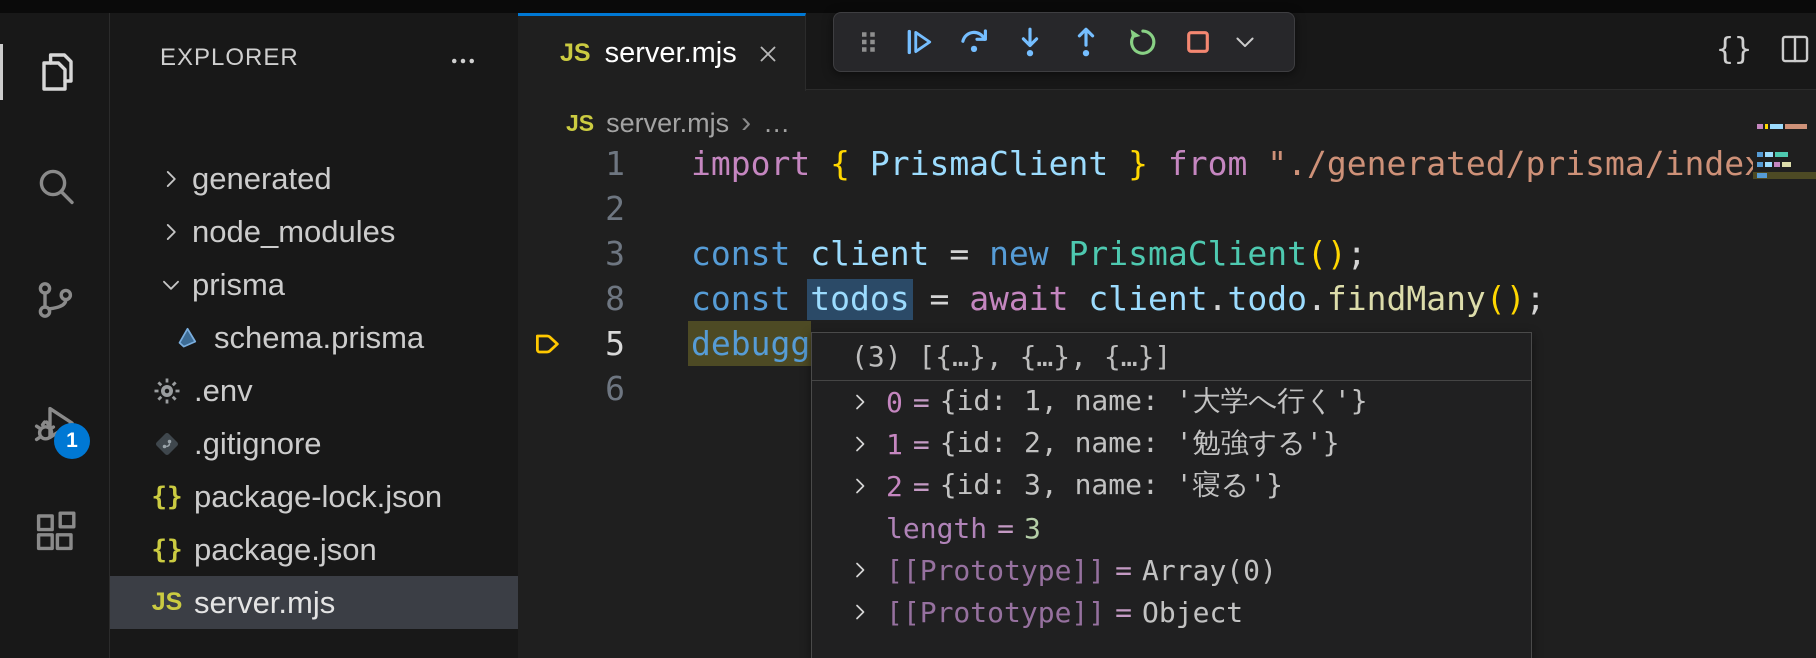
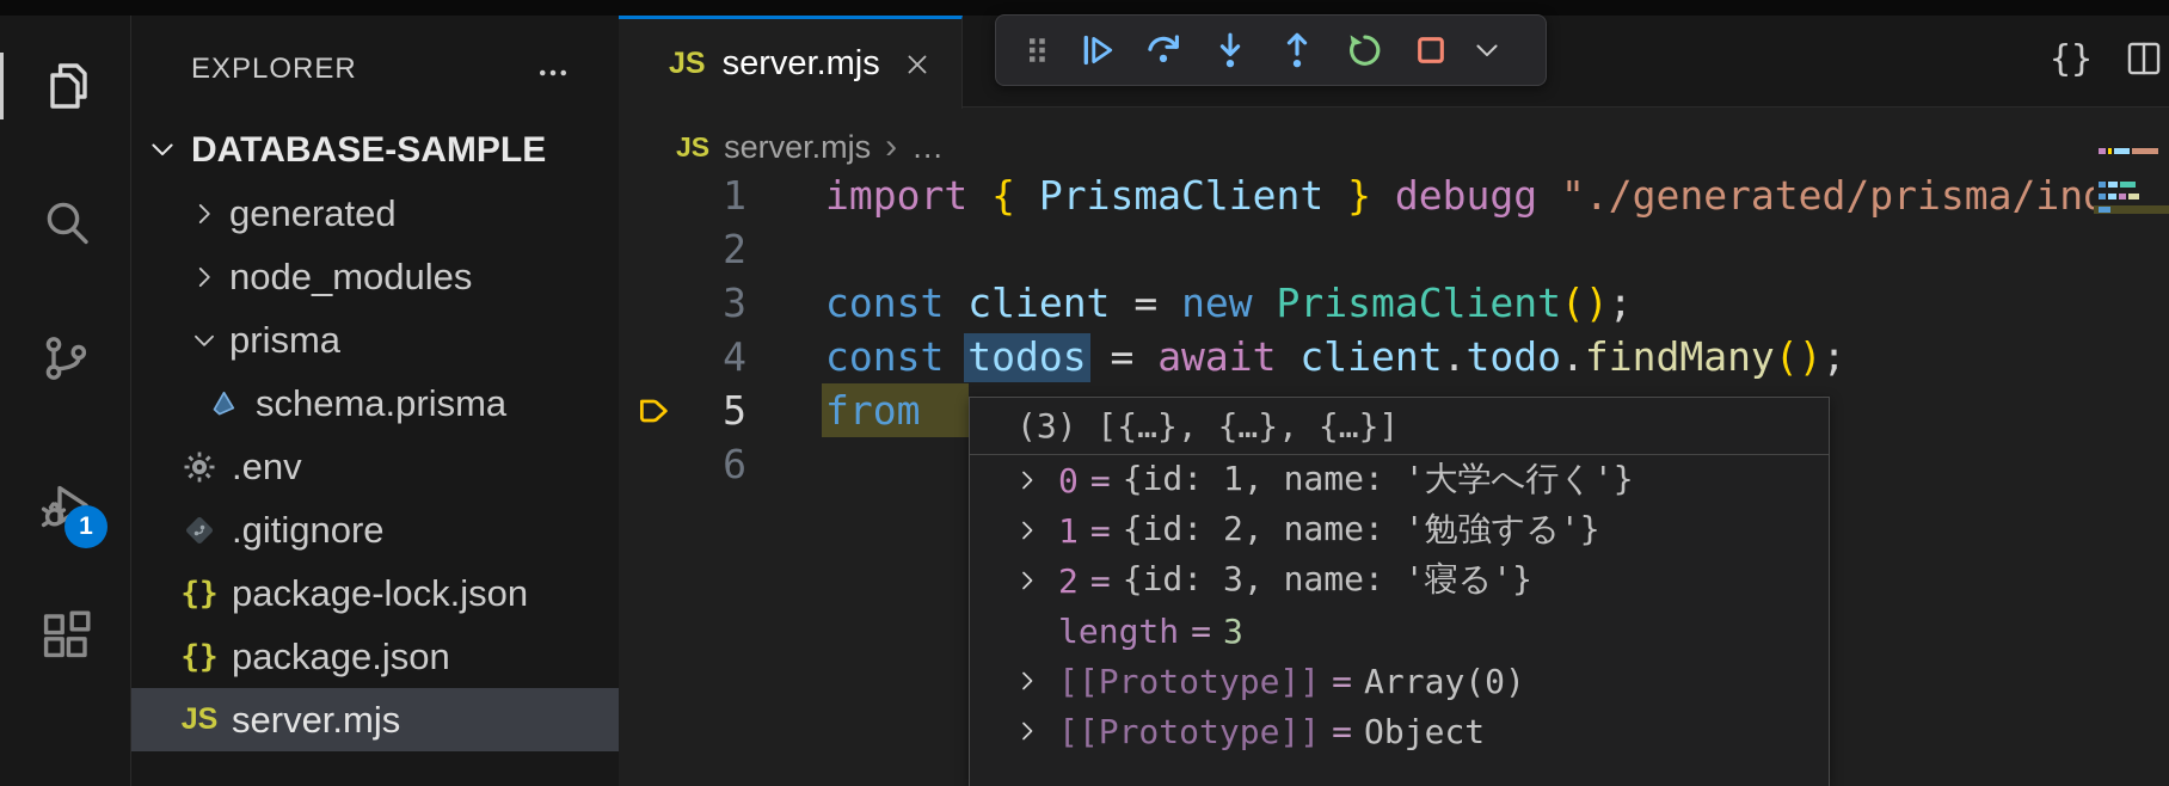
  1
  EXPLORER
+ DATABASE-SAMPLE
  generated
  node_modules
  prisma
  schema.prisma
  .env
  .gitignore
  {}
  package-lock.json
  {}
  package.json
  JS
  server.mjs
  JS
  server.mjs
  JS
  server.mjs
  ›
  …
  1
- import { PrismaClient } from "./generated/prisma/inde
+ import { PrismaClient } debugg "./generated/prisma/in
  2
  3
  const client = new PrismaClient();
- 8
+ 4
  const todos = await client.todo.findMany();
  5
- debugg
+ from
  6
  (3) [{…}, {…}, {…}]
  0
  =
  {id: 1, name: '大学へ行く'}
  1
  =
  {id: 2, name: '勉強する'}
  2
  =
  {id: 3, name: '寝る'}
  length
  =
  3
  [[Prototype]]
  =
  Array(0)
  [[Prototype]]
  =
  Object
  {}
